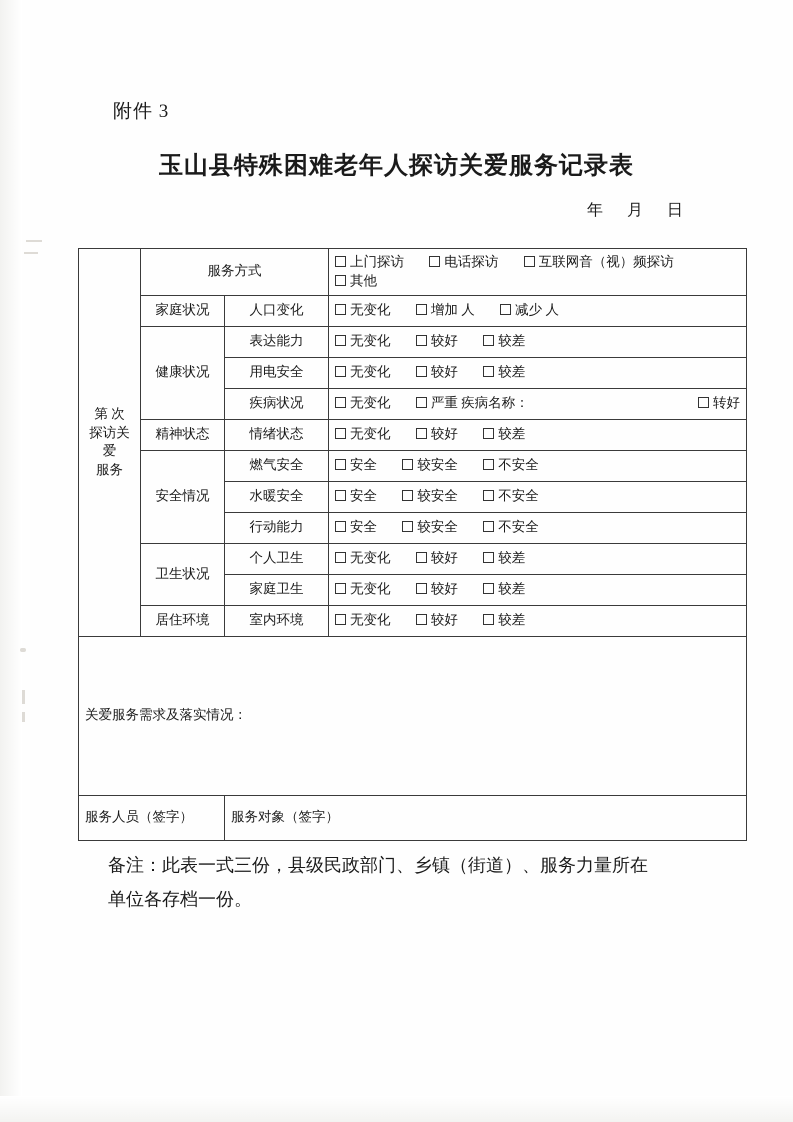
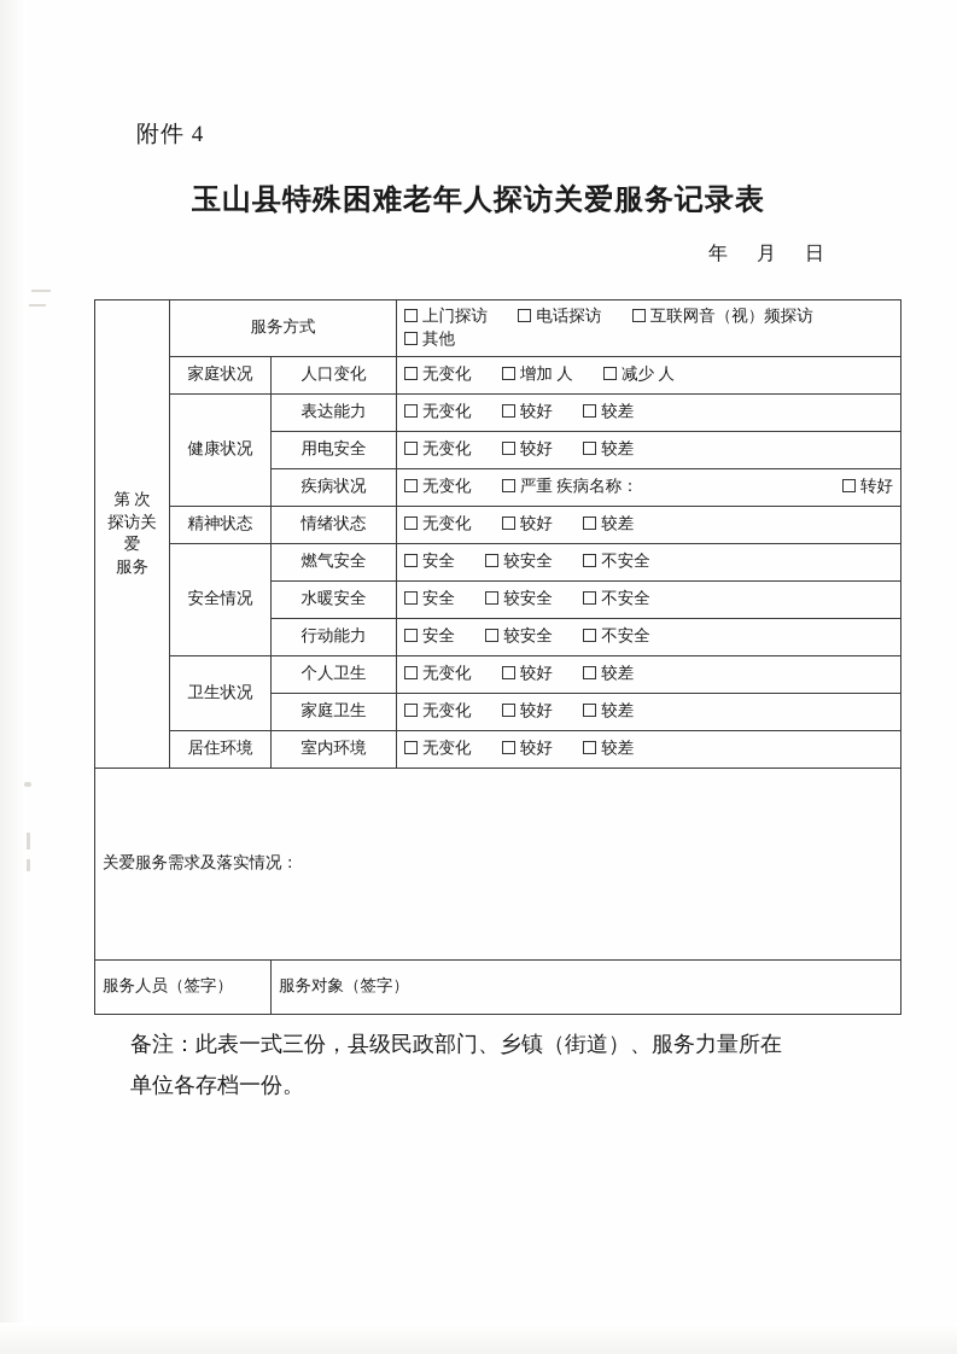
- 附件 3
+ 附件 4
  玉山县特殊困难老年人探访关爱服务记录表
  年 月 日
  第 次 探访关爱 服务	服务方式	上门探访 电话探访 互联网音（视）频探访 其他
  家庭状况	人口变化	无变化 增加 人 减少 人
  健康状况	表达能力	无变化 较好 较差
  用电安全	无变化 较好 较差
  疾病状况	无变化 严重 疾病名称： 转好
  精神状态	情绪状态	无变化 较好 较差
  安全情况	燃气安全	安全 较安全 不安全
  水暖安全	安全 较安全 不安全
  行动能力	安全 较安全 不安全
  卫生状况	个人卫生	无变化 较好 较差
  家庭卫生	无变化 较好 较差
  居住环境	室内环境	无变化 较好 较差
  关爱服务需求及落实情况：
  服务人员（签字）	服务对象（签字）
  备注：此表一式三份，县级民政部门、乡镇（街道）、服务力量所在
  单位各存档一份。
